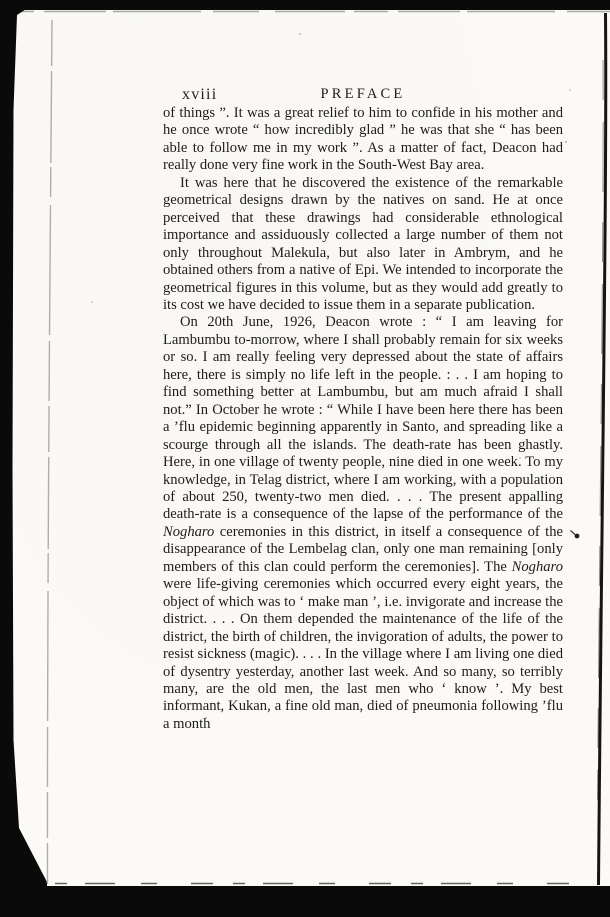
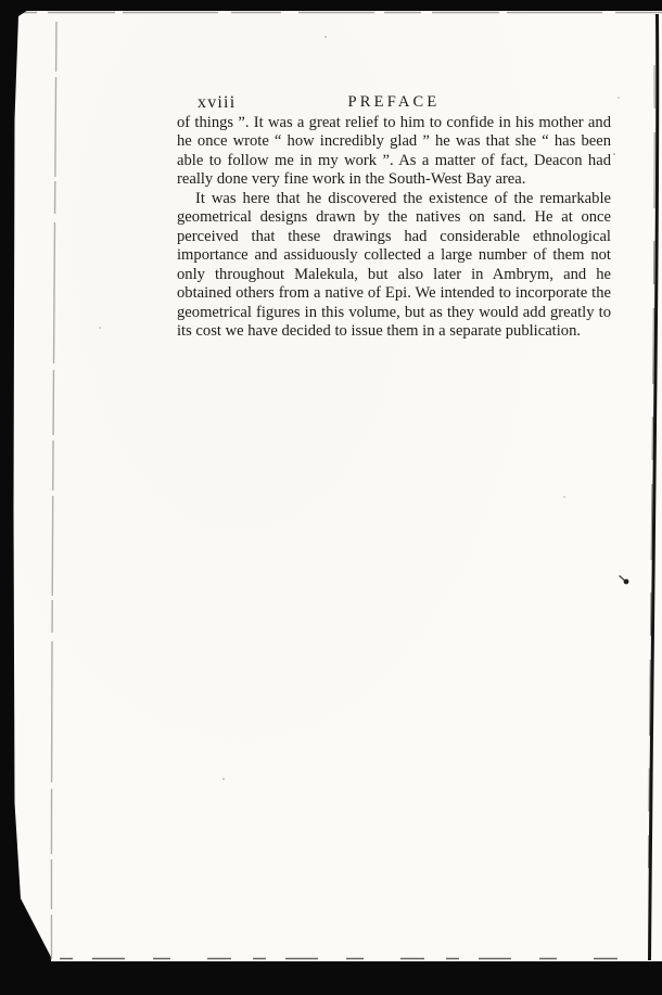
  xviii
  PREFACE
  of things ”. It was a great relief to him to confide in his mother and he once wrote “ how incredibly glad ” he was that she “ has been able to follow me in my work ”. As a matter of fact, Deacon had really done very fine work in the South-West Bay area.
  It was here that he discovered the existence of the remarkable geometrical designs drawn by the natives on sand. He at once perceived that these drawings had considerable ethnological importance and assiduously collected a large number of them not only throughout Malekula, but also later in Ambrym, and he obtained others from a native of Epi. We intended to incorporate the geometrical figures in this volume, but as they would add greatly to its cost we have decided to issue them in a separate publication.
- On 20th June, 1926, Deacon wrote : “ I am leaving for Lambumbu to-morrow, where I shall probably remain for six weeks or so. I am really feeling very depressed about the state of affairs here, there is simply no life left in the people. : . . I am hoping to find something better at Lambumbu, but am much afraid I shall not.” In October he wrote : “ While I have been here there has been a ’flu epidemic beginning apparently in Santo, and spreading like a scourge through all the islands. The death-rate has been ghastly. Here, in one village of twenty people, nine died in one week. To my knowledge, in Telag district, where I am working, with a population of about 250, twenty-two men died. . . . The present appalling death-rate is a consequence of the lapse of the performance of the Nogharo ceremonies in this district, in itself a consequence of the disappearance of the Lembelag clan, only one man remaining [only members of this clan could perform the ceremonies]. The Nogharo were life-giving ceremonies which occurred every eight years, the object of which was to ‘ make man ’, i.e. invigorate and increase the district. . . . On them depended the maintenance of the life of the district, the birth of children, the invigoration of adults, the power to resist sickness (magic). . . . In the village where I am living one died of dysentry yesterday, another last week. And so many, so terribly many, are the old men, the last men who ‘ know ’. My best informant, Kukan, a fine old man, died of pneumonia following ’flu a month
